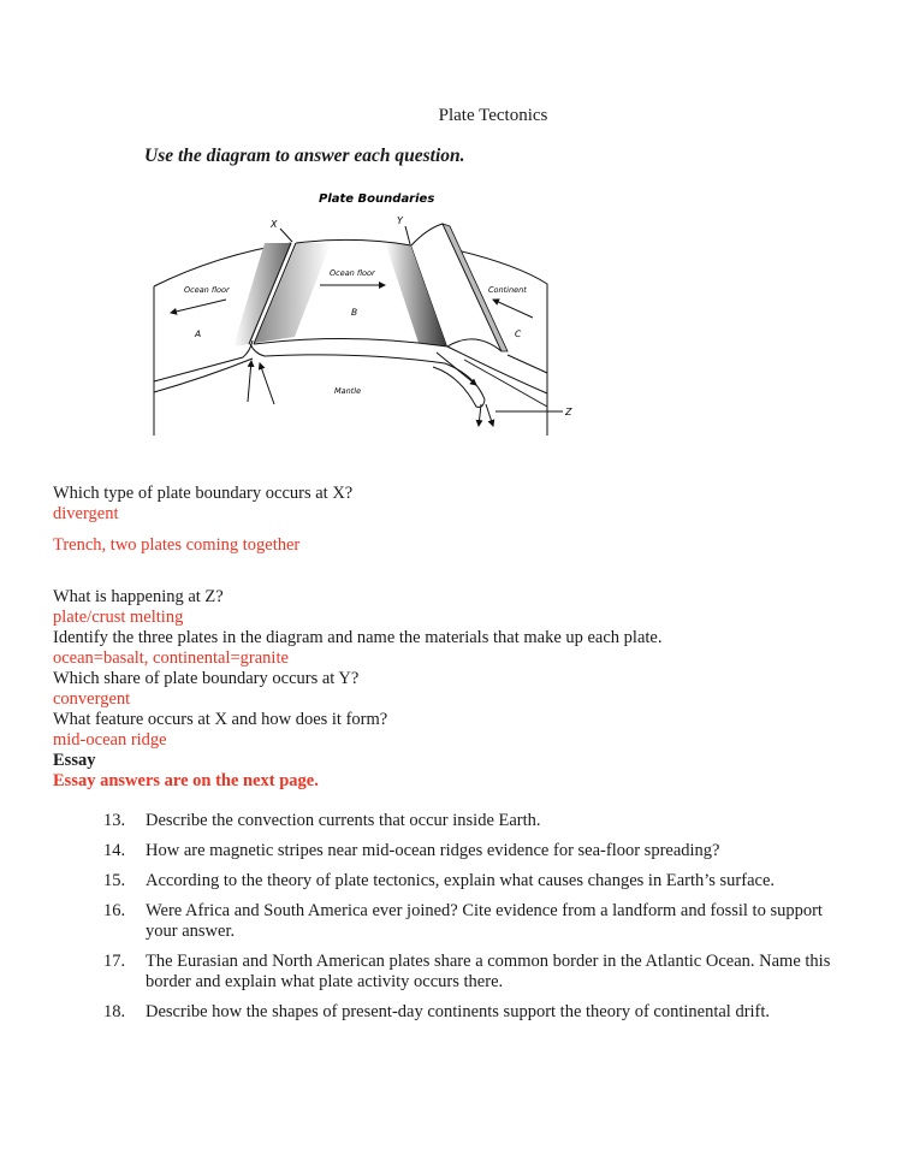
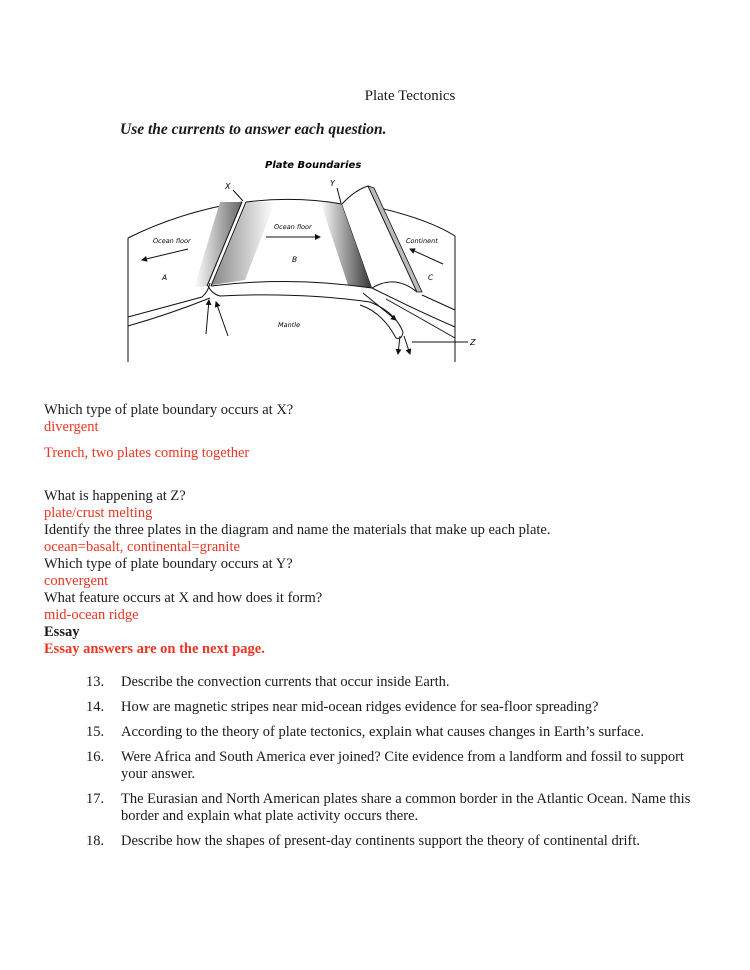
  Plate Tectonics
- Use the diagram to answer each question.
+ Use the currents to answer each question.
  Plate Boundaries
  X
  Y
  Z
  Ocean floor
  Ocean floor
  Continent
  A
  B
  C
  Mantle
  Which type of plate boundary occurs at X?
  divergent
  Trench, two plates coming together
  What is happening at Z?
  plate/crust melting
  Identify the three plates in the diagram and name the materials that make up each plate.
  ocean=basalt, continental=granite
- Which share of plate boundary occurs at Y?
+ Which type of plate boundary occurs at Y?
  convergent
  What feature occurs at X and how does it form?
  mid-ocean ridge
  Essay
  Essay answers are on the next page.
  13.
  Describe the convection currents that occur inside Earth.
  14.
  How are magnetic stripes near mid-ocean ridges evidence for sea-floor spreading?
  15.
  According to the theory of plate tectonics, explain what causes changes in Earth’s surface.
  16.
  Were Africa and South America ever joined? Cite evidence from a landform and fossil to support your answer.
  17.
  The Eurasian and North American plates share a common border in the Atlantic Ocean. Name this border and explain what plate activity occurs there.
  18.
  Describe how the shapes of present-day continents support the theory of continental drift.
